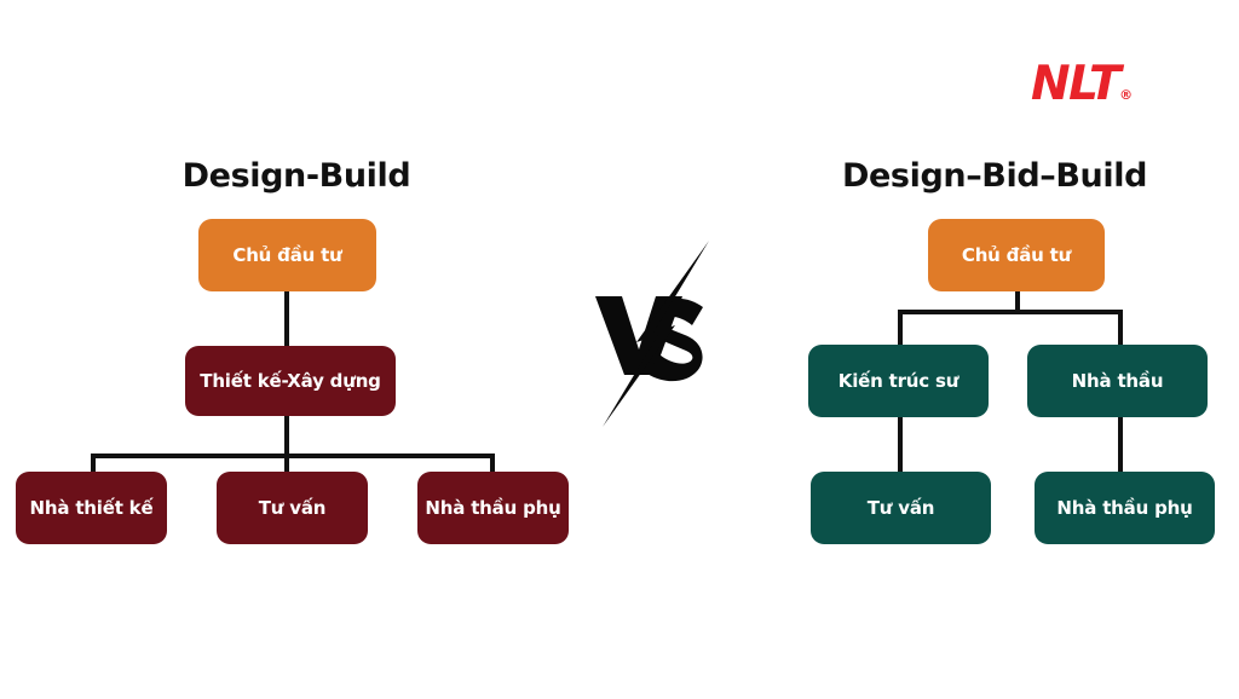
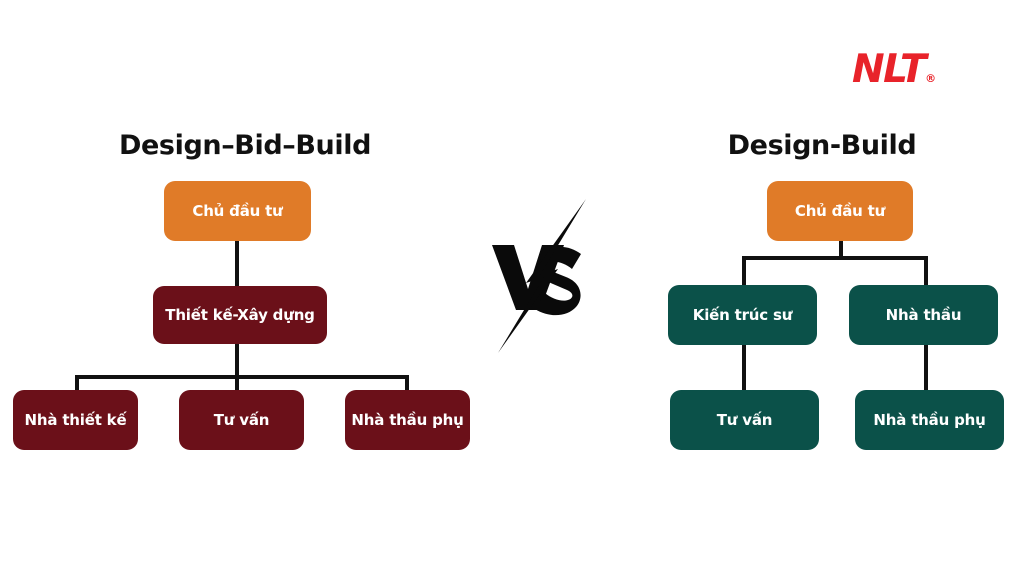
  NLT®
- Design-Build
+ Design–Bid–Build
  Chủ đầu tư
  Thiết kế-Xây dựng
  Nhà thiết kế
  Tư vấn
  Nhà thầu phụ
- Design–Bid–Build
+ Design-Build
  Chủ đầu tư
  Kiến trúc sư
  Nhà thầu
  Tư vấn
  Nhà thầu phụ
